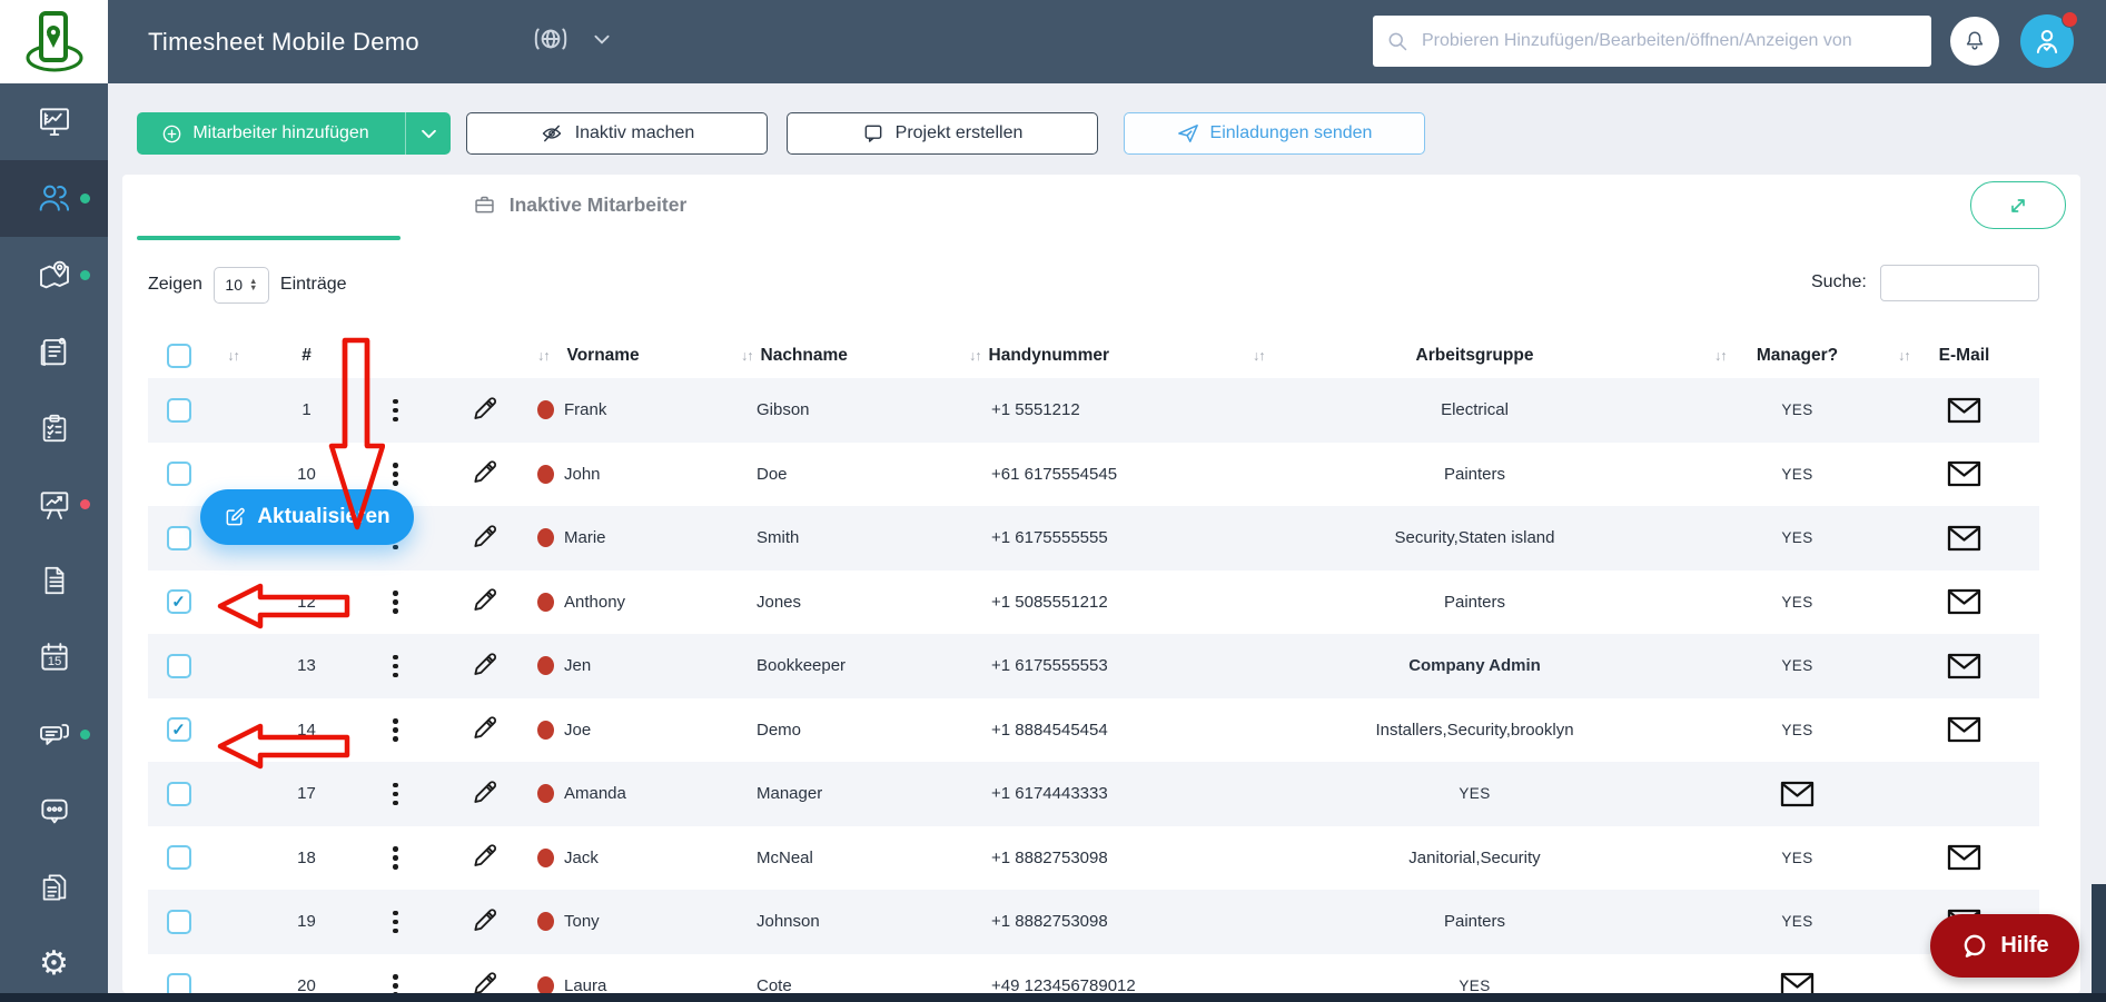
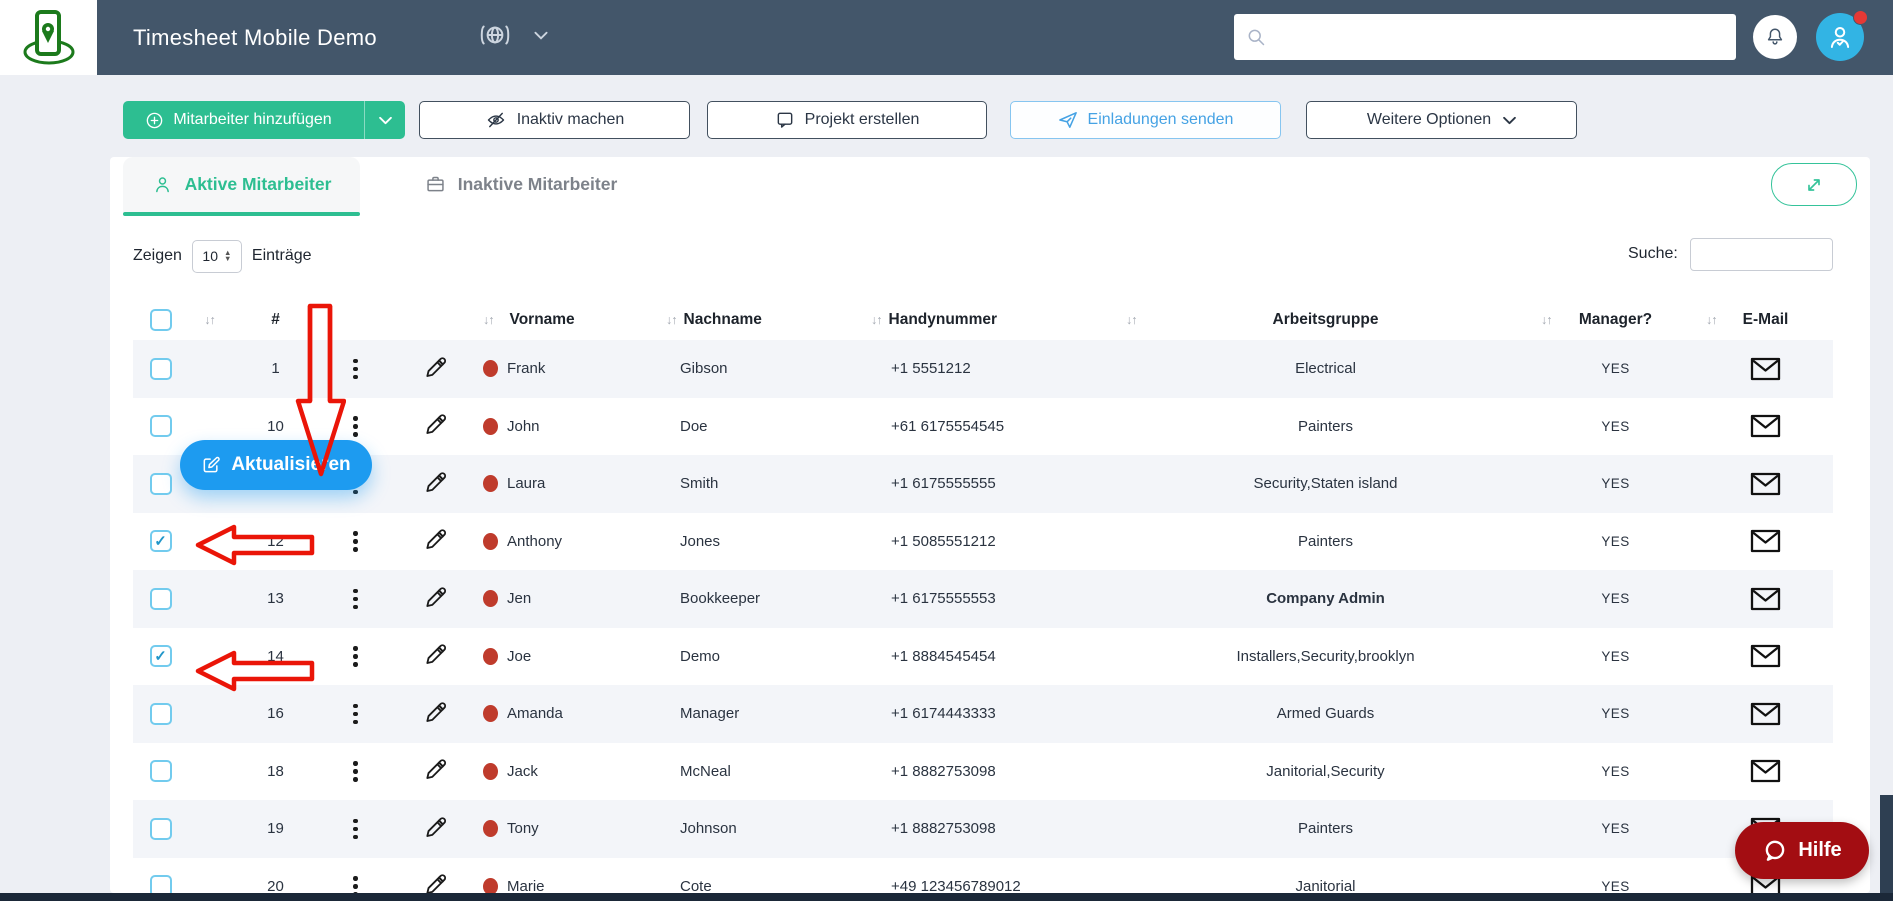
  Timesheet Mobile Demo
- Probieren Hinzufügen/Bearbeiten/öffnen/Anzeigen von
- 15
- ⚙
  Mitarbeiter hinzufügen
  Inaktiv machen
  Projekt erstellen
  Einladungen senden
+ Weitere Optionen
+ Aktive Mitarbeiter
  Inaktive Mitarbeiter
  Zeigen
  10
  ▲
  ▼
  Einträge
  Suche:
  ↓↑
  #
  ↓↑
  Vorname
  ↓↑
  Nachname
  ↓↑
  Handynummer
  ↓↑
  Arbeitsgruppe
  ↓↑
  Manager?
  ↓↑
  E-Mail
  1
  Frank
  Gibson
  +1 5551212
  Electrical
  YES
  10
  John
  Doe
  +61 6175554545
  Painters
  YES
- Marie
+ Laura
  Smith
  +1 6175555555
  Security,Staten island
  YES
  12
  Anthony
  Jones
  +1 5085551212
  Painters
  YES
  13
  Jen
  Bookkeeper
  +1 6175555553
  Company Admin
  YES
  14
  Joe
  Demo
  +1 8884545454
  Installers,Security,brooklyn
  YES
- 17
+ 16
  Amanda
  Manager
  +1 6174443333
+ Armed Guards
  YES
  18
  Jack
  McNeal
  +1 8882753098
  Janitorial,Security
  YES
  19
  Tony
  Johnson
  +1 8882753098
  Painters
  YES
  20
- Laura
+ Marie
  Cote
  +49 123456789012
+ Janitorial
  YES
  Aktualisien
  Hilfe
